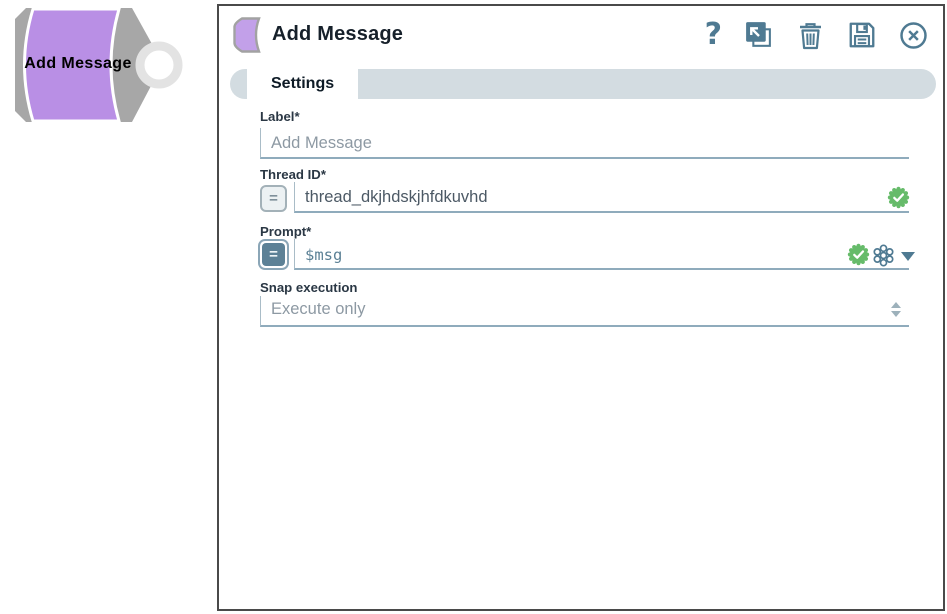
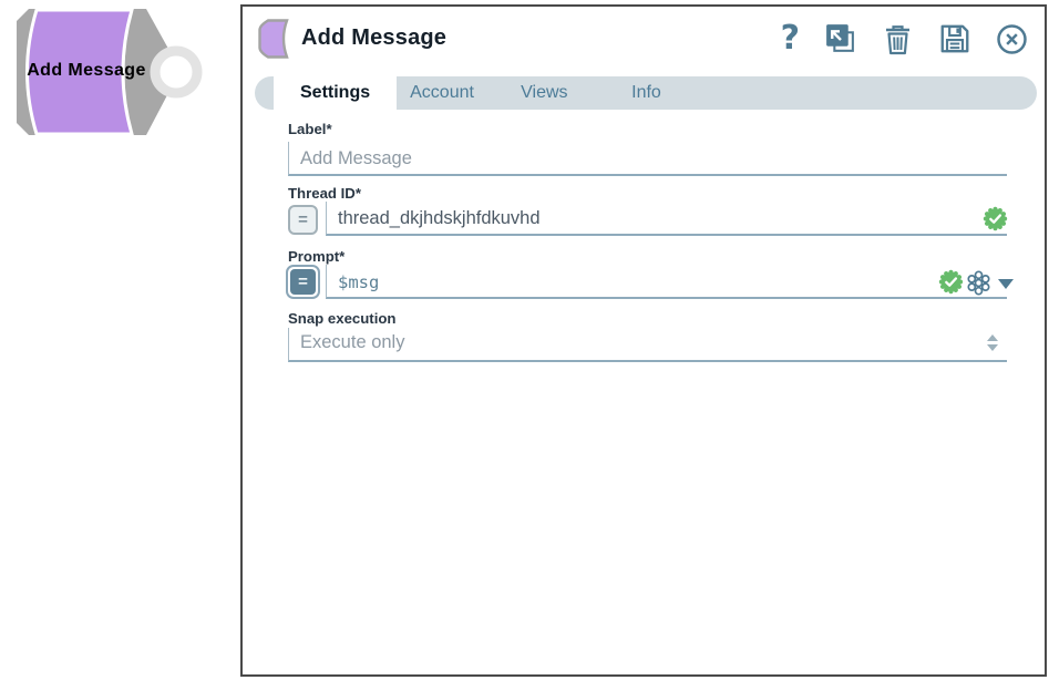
  Add Message
  Add Message
  ?
  Settings
+ Account
+ Views
+ Info
  Label*
  Add Message
  Thread ID*
  =
  thread_dkjhdskjhfdkuvhd
  Prompt*
  =
  $msg
  Snap execution
  Execute only
